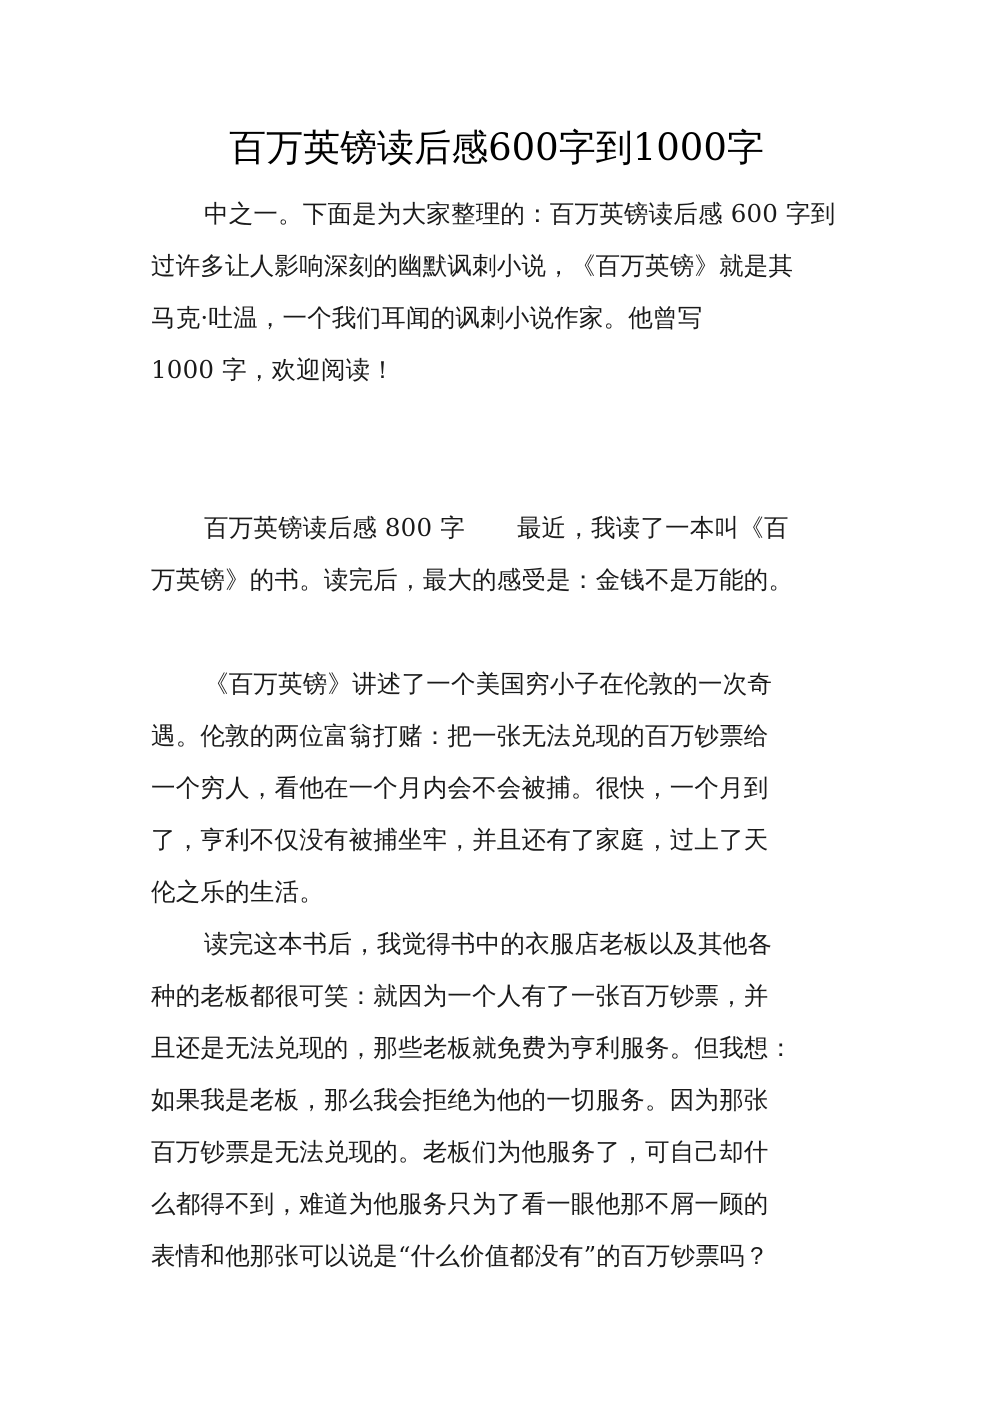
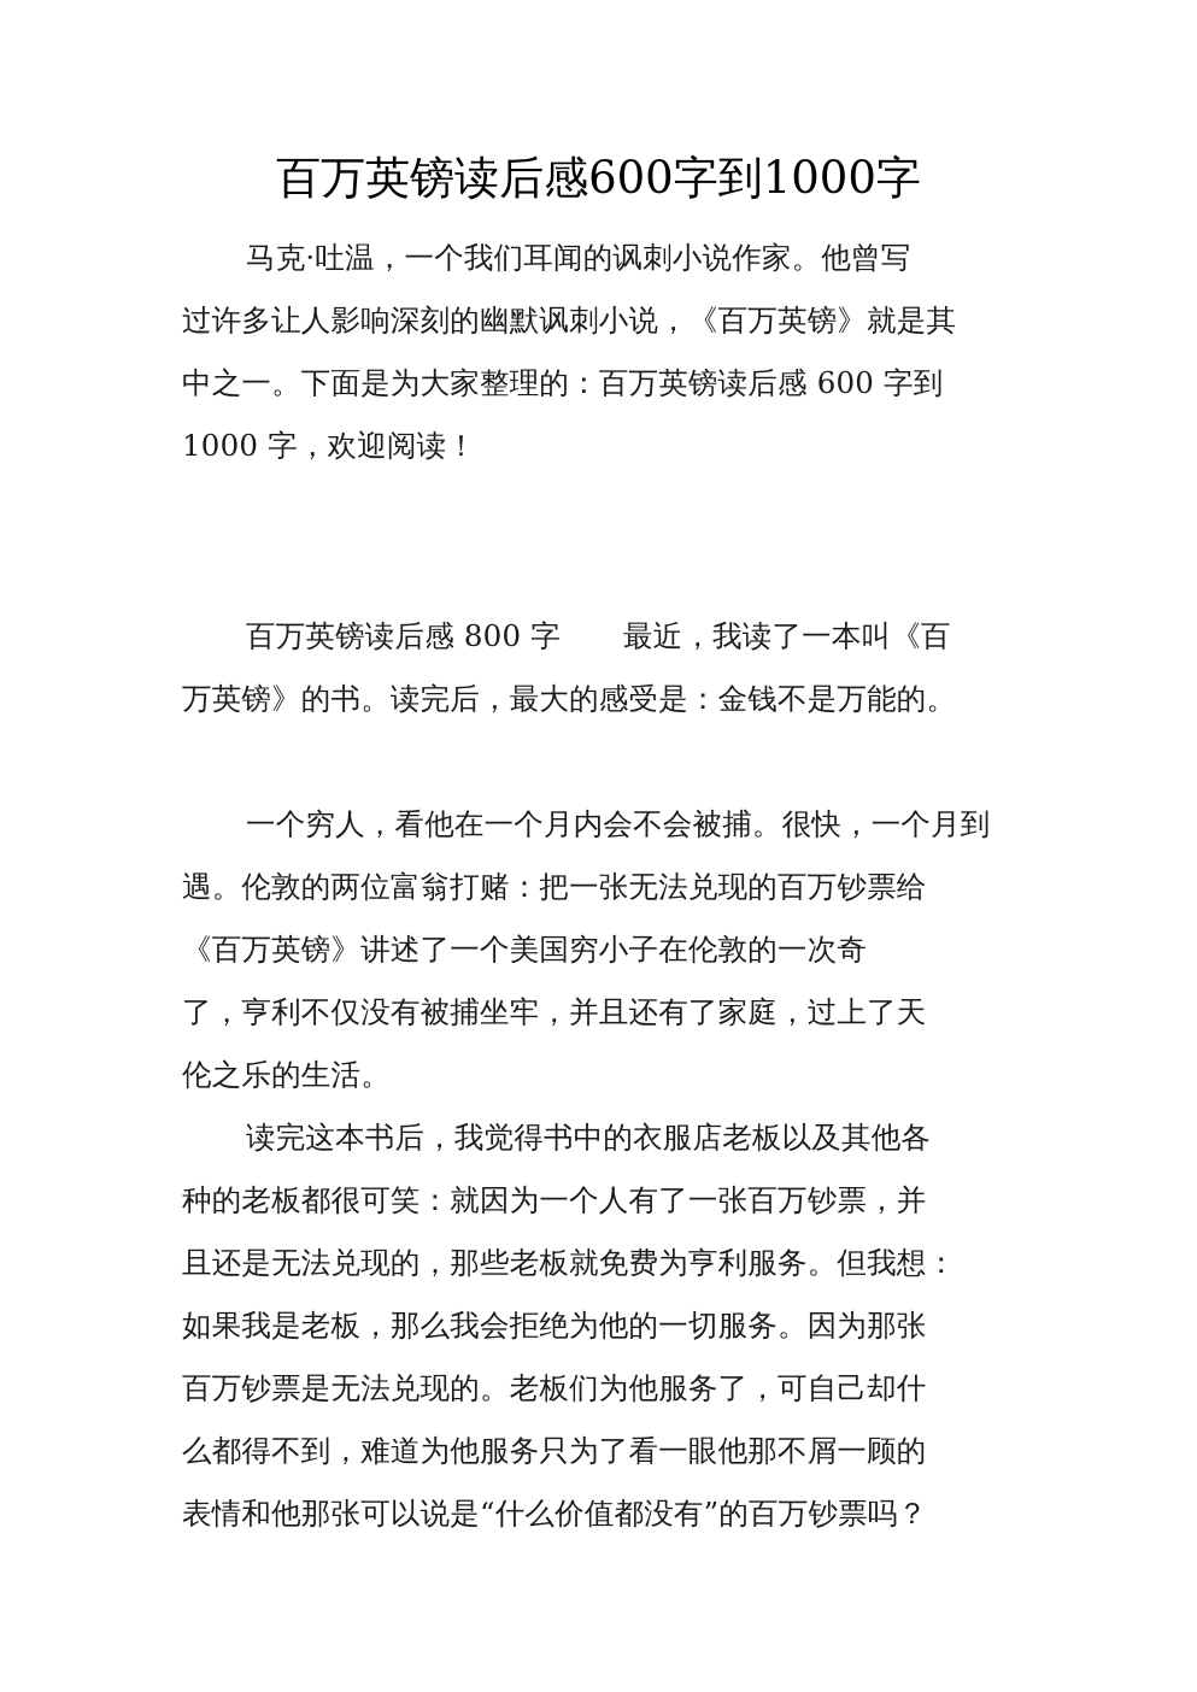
  百万英镑读后感600字到1000字
- 中之一。下面是为大家整理的：百万英镑读后感 600 字到
+ 马克·吐温，一个我们耳闻的讽刺小说作家。他曾写
  过许多让人影响深刻的幽默讽刺小说，《百万英镑》就是其
- 马克·吐温，一个我们耳闻的讽刺小说作家。他曾写
+ 中之一。下面是为大家整理的：百万英镑读后感 600 字到
  1000 字，欢迎阅读！
  百万英镑读后感 800 字 最近，我读了一本叫《百
  万英镑》的书。读完后，最大的感受是：金钱不是万能的。
- 《百万英镑》讲述了一个美国穷小子在伦敦的一次奇
+ 一个穷人，看他在一个月内会不会被捕。很快，一个月到
  遇。伦敦的两位富翁打赌：把一张无法兑现的百万钞票给
- 一个穷人，看他在一个月内会不会被捕。很快，一个月到
+ 《百万英镑》讲述了一个美国穷小子在伦敦的一次奇
  了，亨利不仅没有被捕坐牢，并且还有了家庭，过上了天
  伦之乐的生活。
  读完这本书后，我觉得书中的衣服店老板以及其他各
  种的老板都很可笑：就因为一个人有了一张百万钞票，并
  且还是无法兑现的，那些老板就免费为亨利服务。但我想：
  如果我是老板，那么我会拒绝为他的一切服务。因为那张
  百万钞票是无法兑现的。老板们为他服务了，可自己却什
  么都得不到，难道为他服务只为了看一眼他那不屑一顾的
  表情和他那张可以说是“什么价值都没有”的百万钞票吗？
